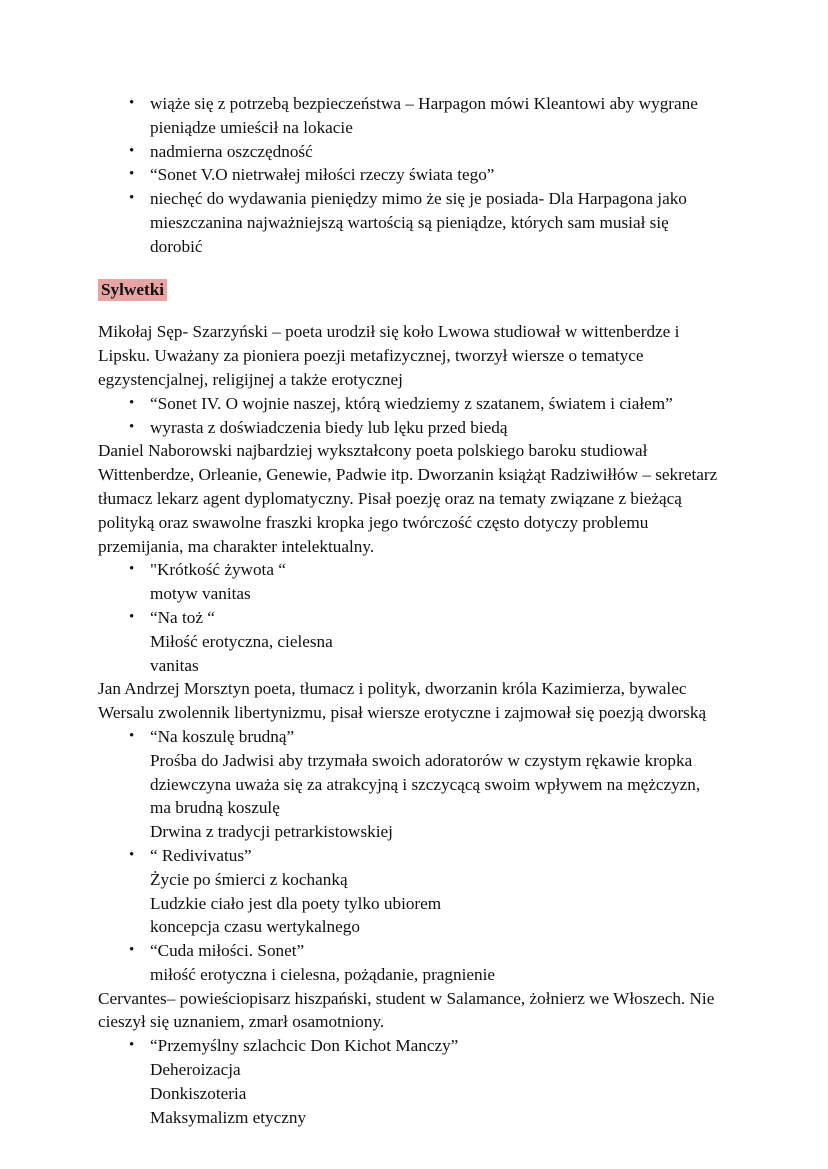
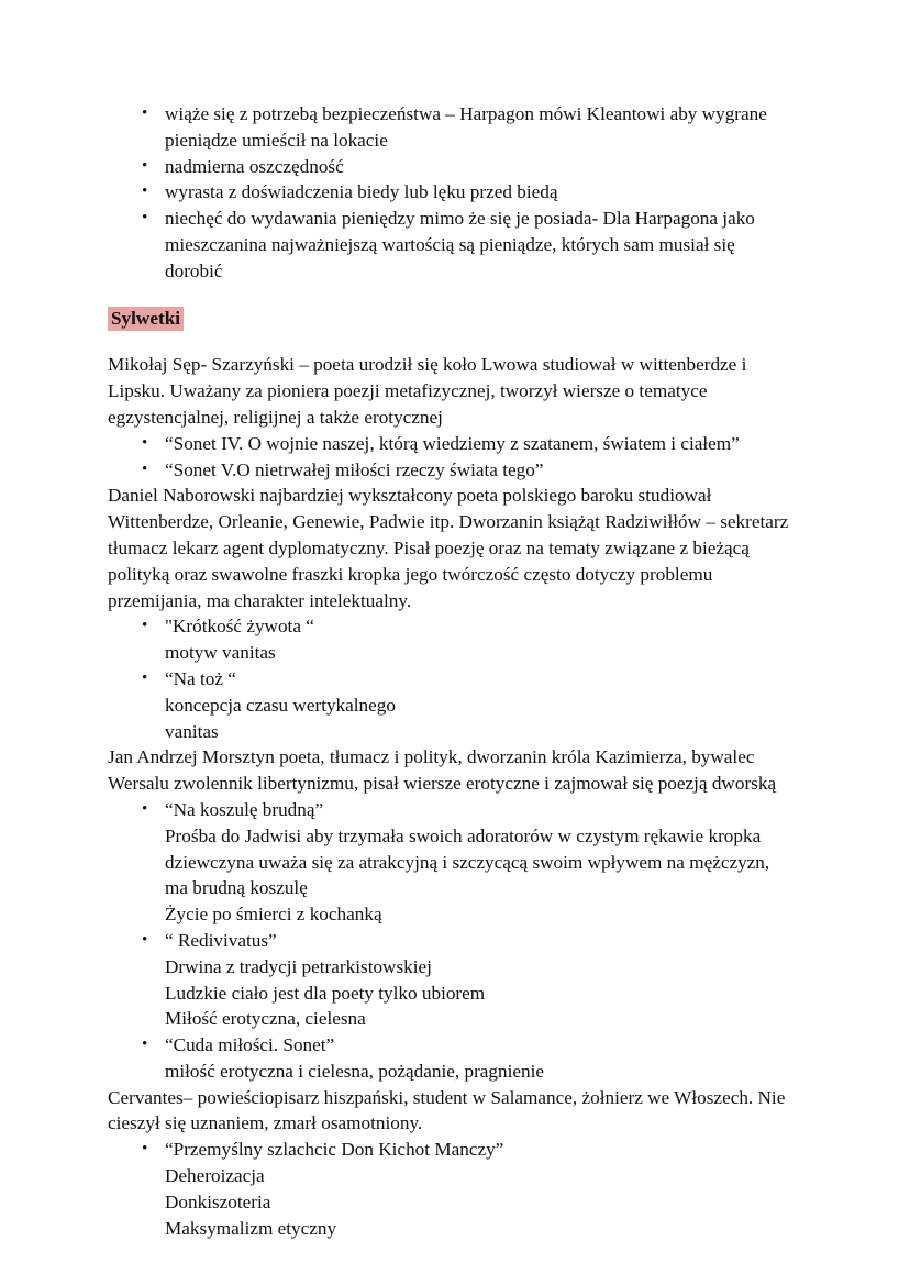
  wiąże się z potrzebą bezpieczeństwa – Harpagon mówi Kleantowi aby wygrane pieniądze umieścił na lokacie
  nadmierna oszczędność
- “Sonet V.O nietrwałej miłości rzeczy świata tego”
+ wyrasta z doświadczenia biedy lub lęku przed biedą
  niechęć do wydawania pieniędzy mimo że się je posiada- Dla Harpagona jako mieszczanina najważniejszą wartością są pieniądze, których sam musiał się dorobić
  Sylwetki
  Mikołaj Sęp- Szarzyński – poeta urodził się koło Lwowa studiował w wittenberdze i Lipsku. Uważany za pioniera poezji metafizycznej, tworzył wiersze o tematyce egzystencjalnej, religijnej a także erotycznej
  “Sonet IV. O wojnie naszej, którą wiedziemy z szatanem, światem i ciałem”
- wyrasta z doświadczenia biedy lub lęku przed biedą
+ “Sonet V.O nietrwałej miłości rzeczy świata tego”
  Daniel Naborowski najbardziej wykształcony poeta polskiego baroku studiował Wittenberdze, Orleanie, Genewie, Padwie itp. Dworzanin książąt Radziwiłłów – sekretarz tłumacz lekarz agent dyplomatyczny. Pisał poezję oraz na tematy związane z bieżącą polityką oraz swawolne fraszki kropka jego twórczość często dotyczy problemu przemijania, ma charakter intelektualny.
  "Krótkość żywota “
  motyw vanitas
  “Na toż “
- Miłość erotyczna, cielesna
+ koncepcja czasu wertykalnego
  vanitas
  Jan Andrzej Morsztyn poeta, tłumacz i polityk, dworzanin króla Kazimierza, bywalec Wersalu zwolennik libertynizmu, pisał wiersze erotyczne i zajmował się poezją dworską
  “Na koszulę brudną”
  Prośba do Jadwisi aby trzymała swoich adoratorów w czystym rękawie kropka dziewczyna uważa się za atrakcyjną i szczycącą swoim wpływem na mężczyzn, ma brudną koszulę
- Drwina z tradycji petrarkistowskiej
+ Życie po śmierci z kochanką
  “ Redivivatus”
- Życie po śmierci z kochanką
+ Drwina z tradycji petrarkistowskiej
  Ludzkie ciało jest dla poety tylko ubiorem
- koncepcja czasu wertykalnego
+ Miłość erotyczna, cielesna
  “Cuda miłości. Sonet”
  miłość erotyczna i cielesna, pożądanie, pragnienie
  Cervantes– powieściopisarz hiszpański, student w Salamance, żołnierz we Włoszech. Nie cieszył się uznaniem, zmarł osamotniony.
  “Przemyślny szlachcic Don Kichot Manczy”
  Deheroizacja
  Donkiszoteria
  Maksymalizm etyczny
